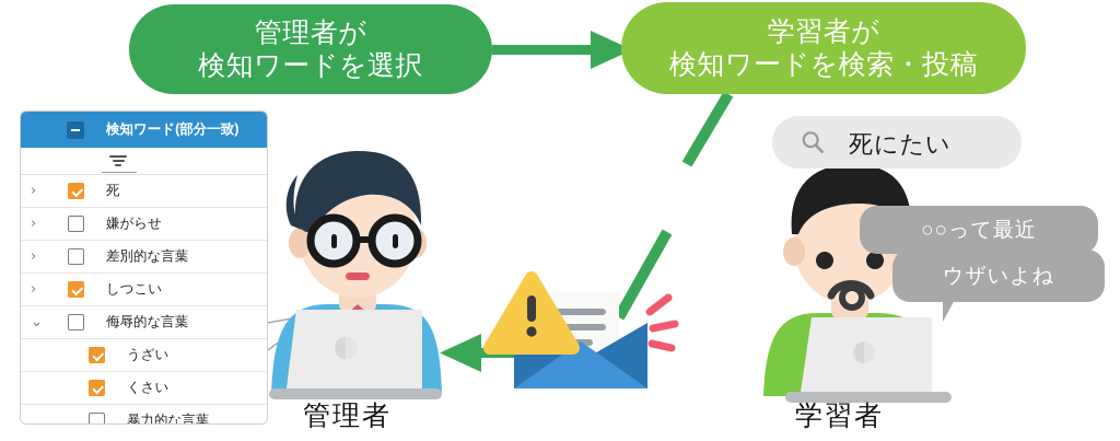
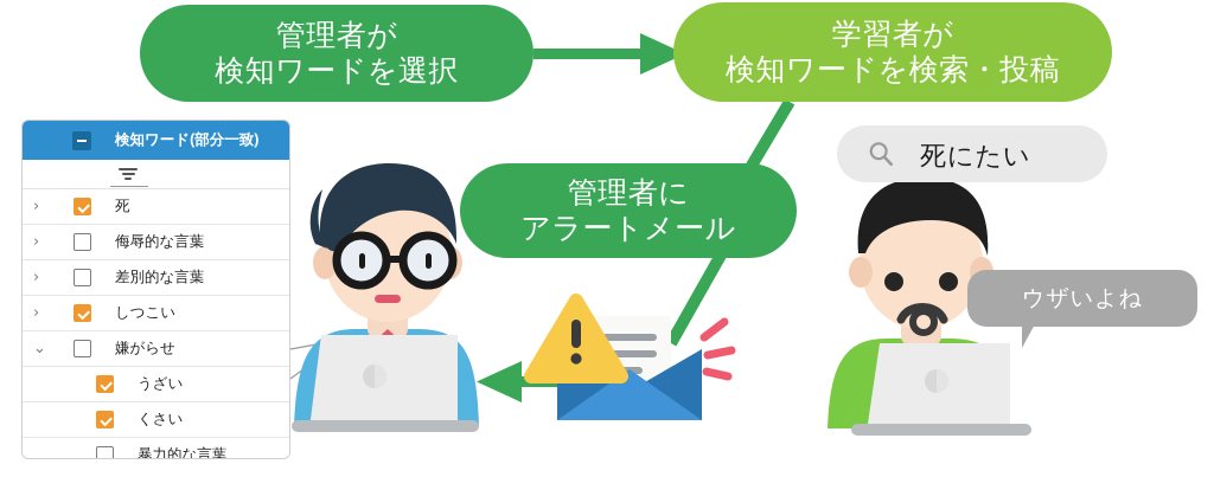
  管理者が
  検知ワードを選択
  学習者が
  検知ワードを検索・投稿
+ 管理者に
+ アラートメール
  検知ワード(部分一致)
  ›
  死
  ›
- 嫌がらせ
+ 侮辱的な言葉
  ›
  差別的な言葉
  ›
  しつこい
  ⌄
- 侮辱的な言葉
+ 嫌がらせ
  うざい
  くさい
  暴力的な言葉
  死にたい
- ○○って最近
  ウザいよね
- 管理者
- 学習者
